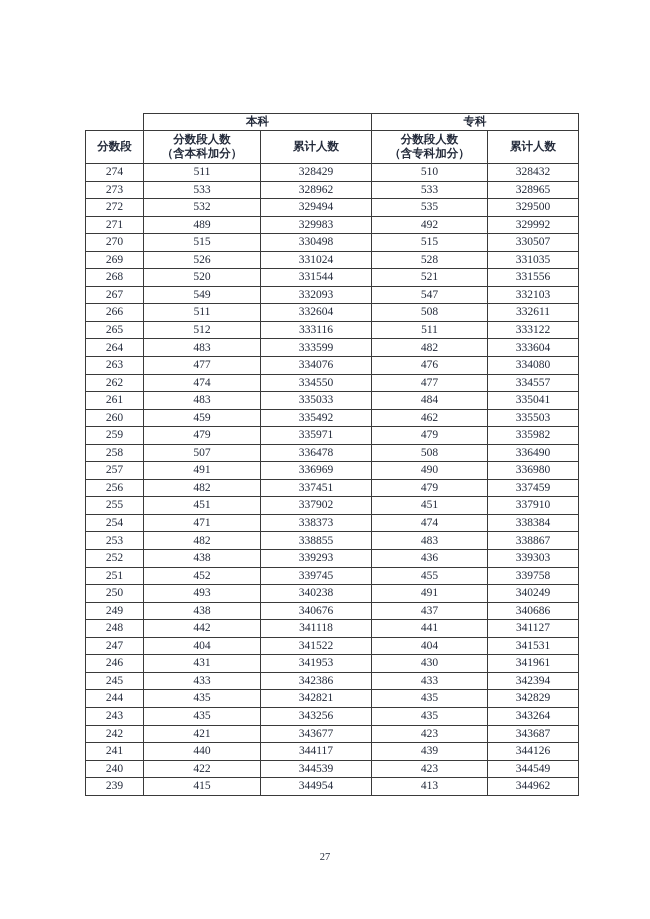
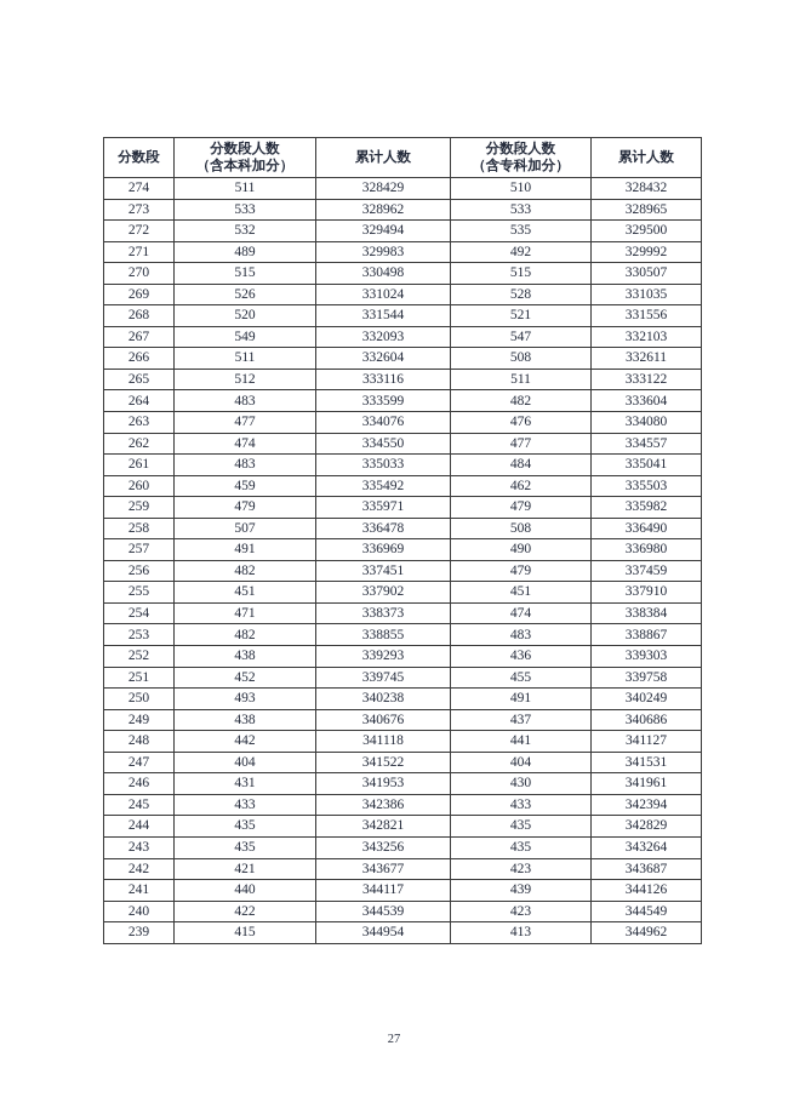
- 	本科	专科
  分数段	分数段人数 （含本科加分）	累计人数	分数段人数 （含专科加分）	累计人数
  274	511	328429	510	328432
  273	533	328962	533	328965
  272	532	329494	535	329500
  271	489	329983	492	329992
  270	515	330498	515	330507
  269	526	331024	528	331035
  268	520	331544	521	331556
  267	549	332093	547	332103
  266	511	332604	508	332611
  265	512	333116	511	333122
  264	483	333599	482	333604
  263	477	334076	476	334080
  262	474	334550	477	334557
  261	483	335033	484	335041
  260	459	335492	462	335503
  259	479	335971	479	335982
  258	507	336478	508	336490
  257	491	336969	490	336980
  256	482	337451	479	337459
  255	451	337902	451	337910
  254	471	338373	474	338384
  253	482	338855	483	338867
  252	438	339293	436	339303
  251	452	339745	455	339758
  250	493	340238	491	340249
  249	438	340676	437	340686
  248	442	341118	441	341127
  247	404	341522	404	341531
  246	431	341953	430	341961
  245	433	342386	433	342394
  244	435	342821	435	342829
  243	435	343256	435	343264
  242	421	343677	423	343687
  241	440	344117	439	344126
  240	422	344539	423	344549
  239	415	344954	413	344962
  27
